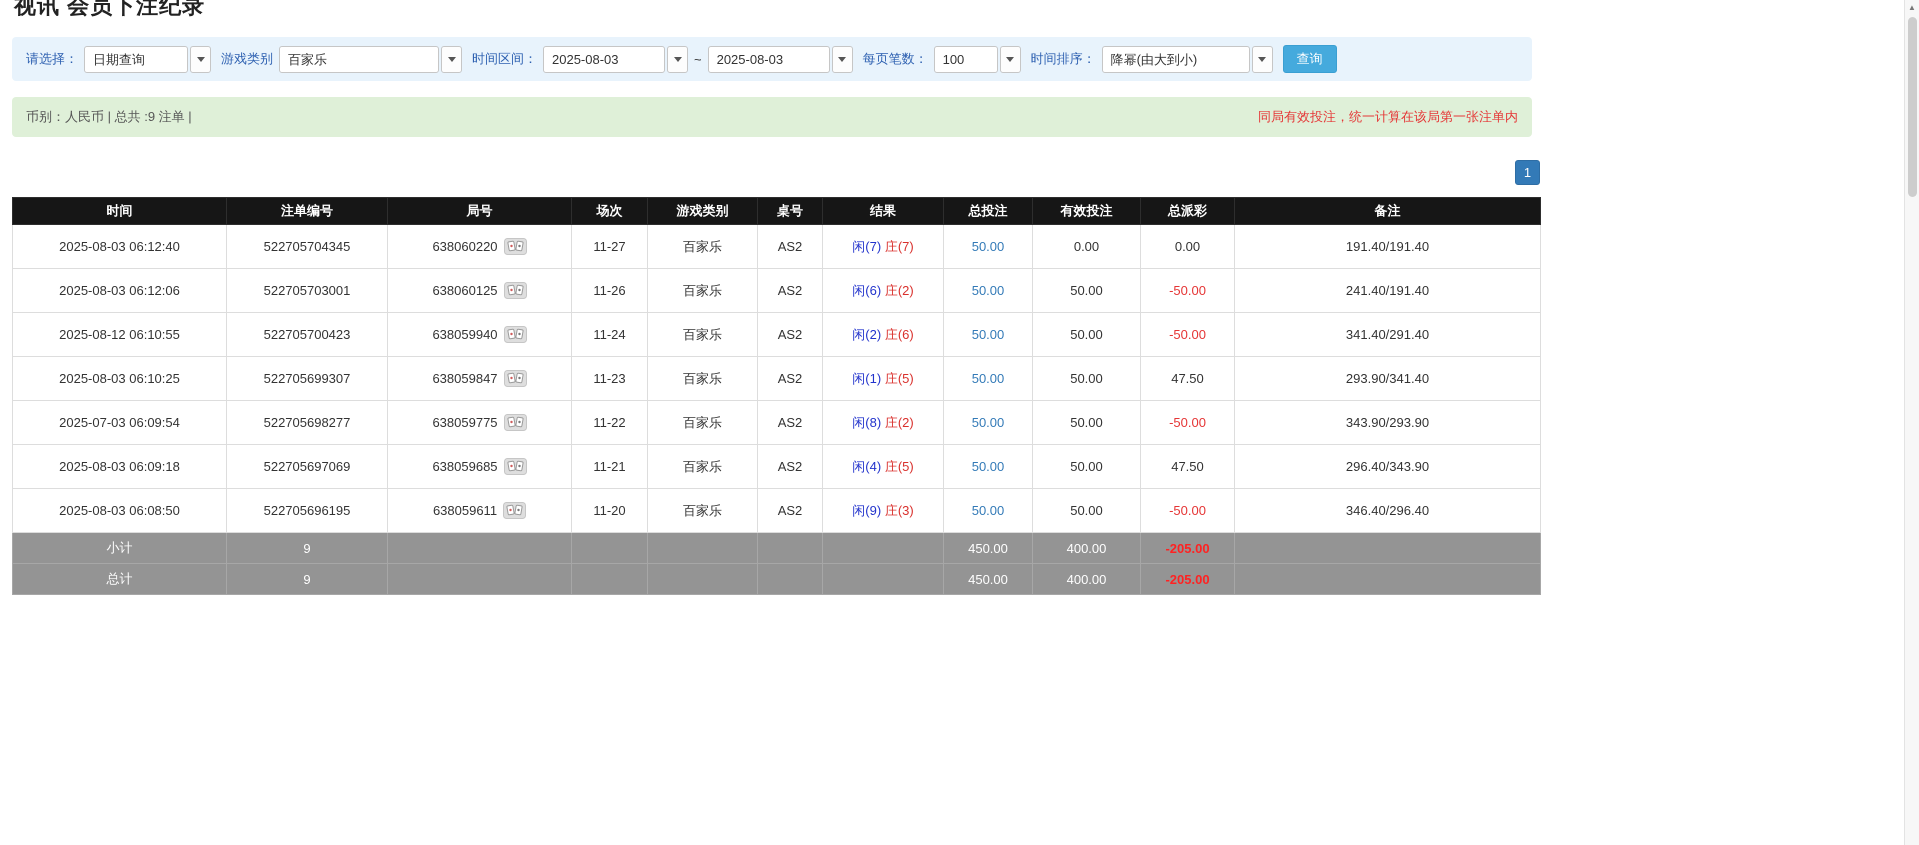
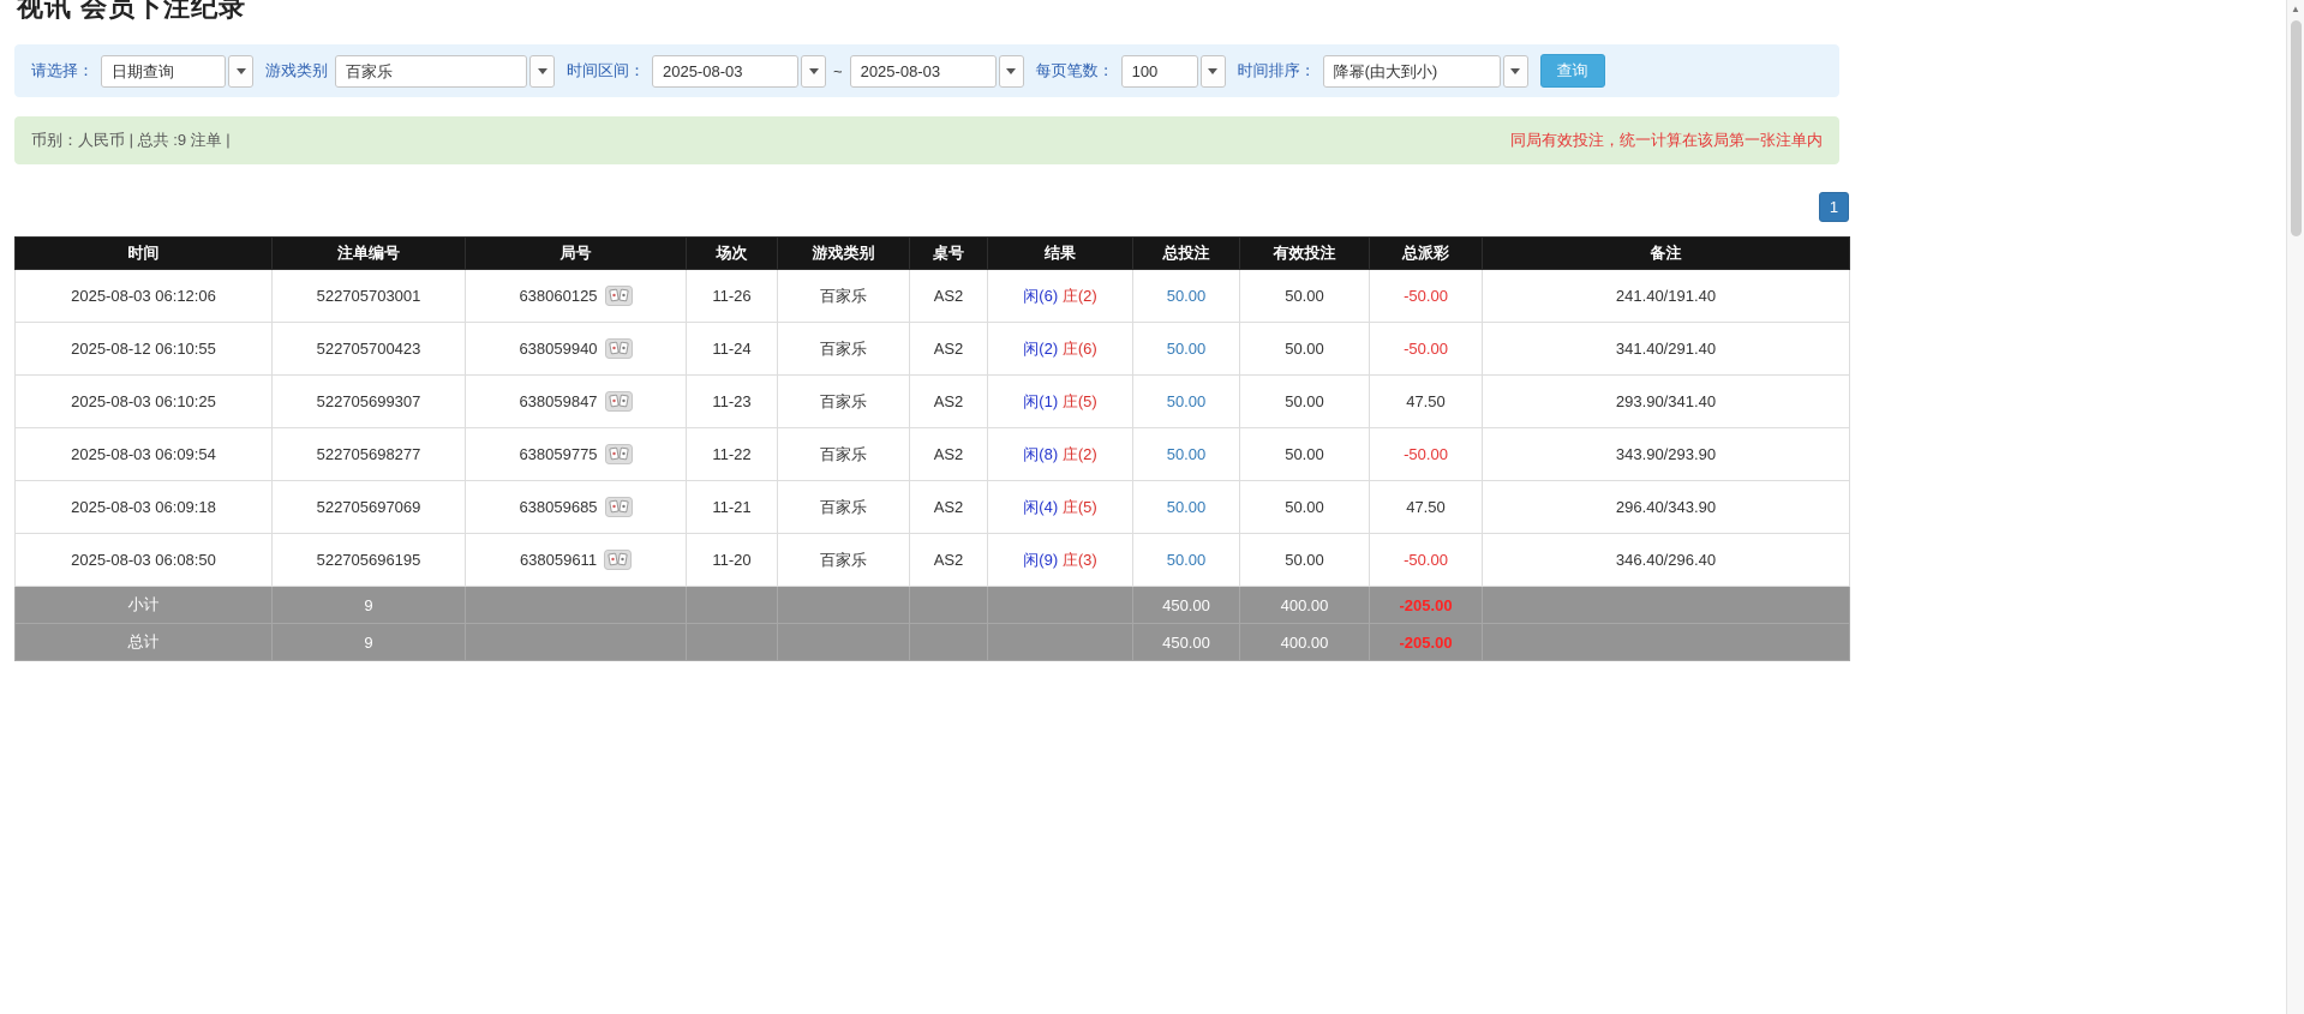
  视讯 会员下注纪录
  请选择：
  日期查询
  游戏类别
  百家乐
  时间区间：
  2025-08-03
  ~
  2025-08-03
  每页笔数：
  100
  时间排序：
  降幂(由大到小)
  查询
  币别：人民币 | 总共 :9 注单 |
  同局有效投注，统一计算在该局第一张注单内
  1
  时间	注单编号	局号	场次	游戏类别	桌号	结果	总投注	有效投注	总派彩	备注
- 2025-08-03 06:12:40	522705704345	638060220	11-27	百家乐	AS2	闲(7) 庄(7)	50.00	0.00	0.00	191.40/191.40
  2025-08-03 06:12:06	522705703001	638060125	11-26	百家乐	AS2	闲(6) 庄(2)	50.00	50.00	-50.00	241.40/191.40
  2025-08-12 06:10:55	522705700423	638059940	11-24	百家乐	AS2	闲(2) 庄(6)	50.00	50.00	-50.00	341.40/291.40
  2025-08-03 06:10:25	522705699307	638059847	11-23	百家乐	AS2	闲(1) 庄(5)	50.00	50.00	47.50	293.90/341.40
- 2025-07-03 06:09:54	522705698277	638059775	11-22	百家乐	AS2	闲(8) 庄(2)	50.00	50.00	-50.00	343.90/293.90
+ 2025-08-03 06:09:54	522705698277	638059775	11-22	百家乐	AS2	闲(8) 庄(2)	50.00	50.00	-50.00	343.90/293.90
  2025-08-03 06:09:18	522705697069	638059685	11-21	百家乐	AS2	闲(4) 庄(5)	50.00	50.00	47.50	296.40/343.90
  2025-08-03 06:08:50	522705696195	638059611	11-20	百家乐	AS2	闲(9) 庄(3)	50.00	50.00	-50.00	346.40/296.40
  小计	9						450.00	400.00	-205.00
  总计	9						450.00	400.00	-205.00
  ▲
